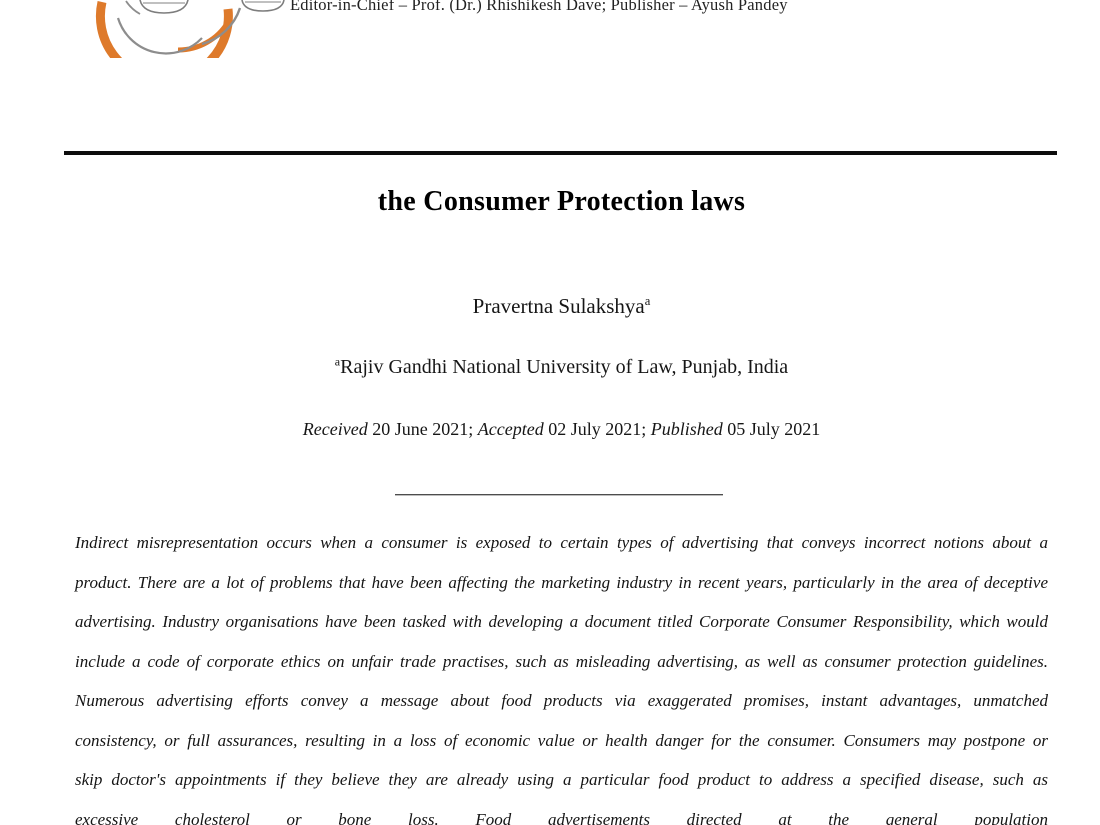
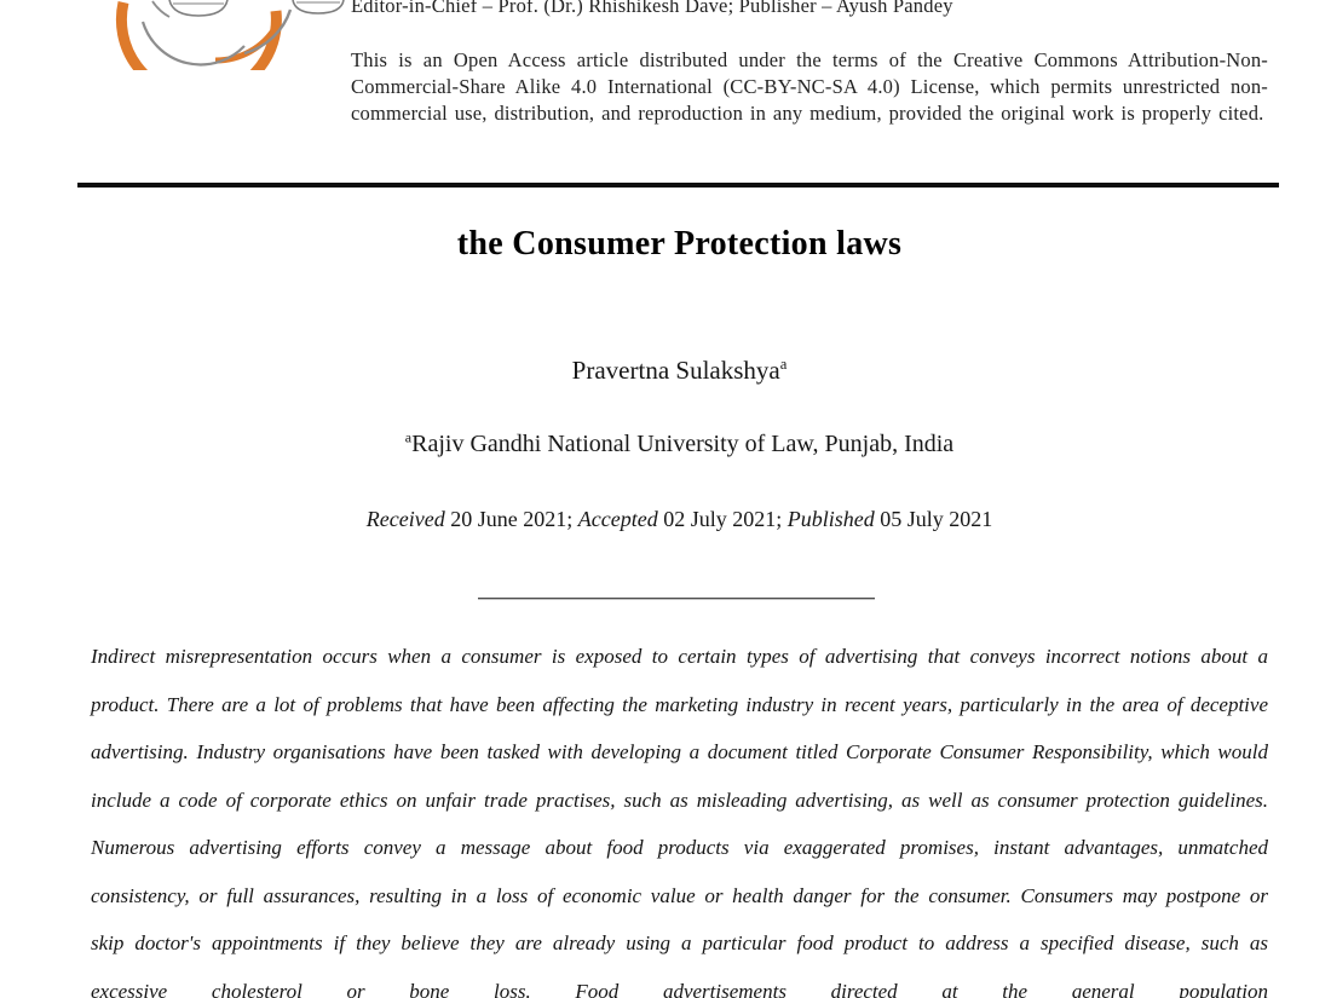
  Editor-in-Chief – Prof. (Dr.) Rhishikesh Dave; Publisher – Ayush Pandey
+ This is an Open Access article distributed under the terms of the Creative Commons Attribution-Non-Commercial-Share Alike 4.0 International (CC-BY-NC-SA 4.0) License, which permits unrestricted non-commercial use, distribution, and reproduction in any medium, provided the original work is properly cited.
  the Consumer Protection laws
  Pravertna Sulakshyaa
  aRajiv Gandhi National University of Law, Punjab, India
  Received 20 June 2021; Accepted 02 July 2021; Published 05 July 2021
  Indirect misrepresentation occurs when a consumer is exposed to certain types of advertising that conveys incorrect notions about a product. There are a lot of problems that have been affecting the marketing industry in recent years, particularly in the area of deceptive advertising. Industry organisations have been tasked with developing a document titled Corporate Consumer Responsibility, which would include a code of corporate ethics on unfair trade practises, such as misleading advertising, as well as consumer protection guidelines. Numerous advertising efforts convey a message about food products via exaggerated promises, instant advantages, unmatched consistency, or full assurances, resulting in a loss of economic value or health danger for the consumer. Consumers may postpone or skip doctor's appointments if they believe they are already using a particular food product to address a specified disease, such as excessive cholesterol or bone loss. Food advertisements directed at the general population
